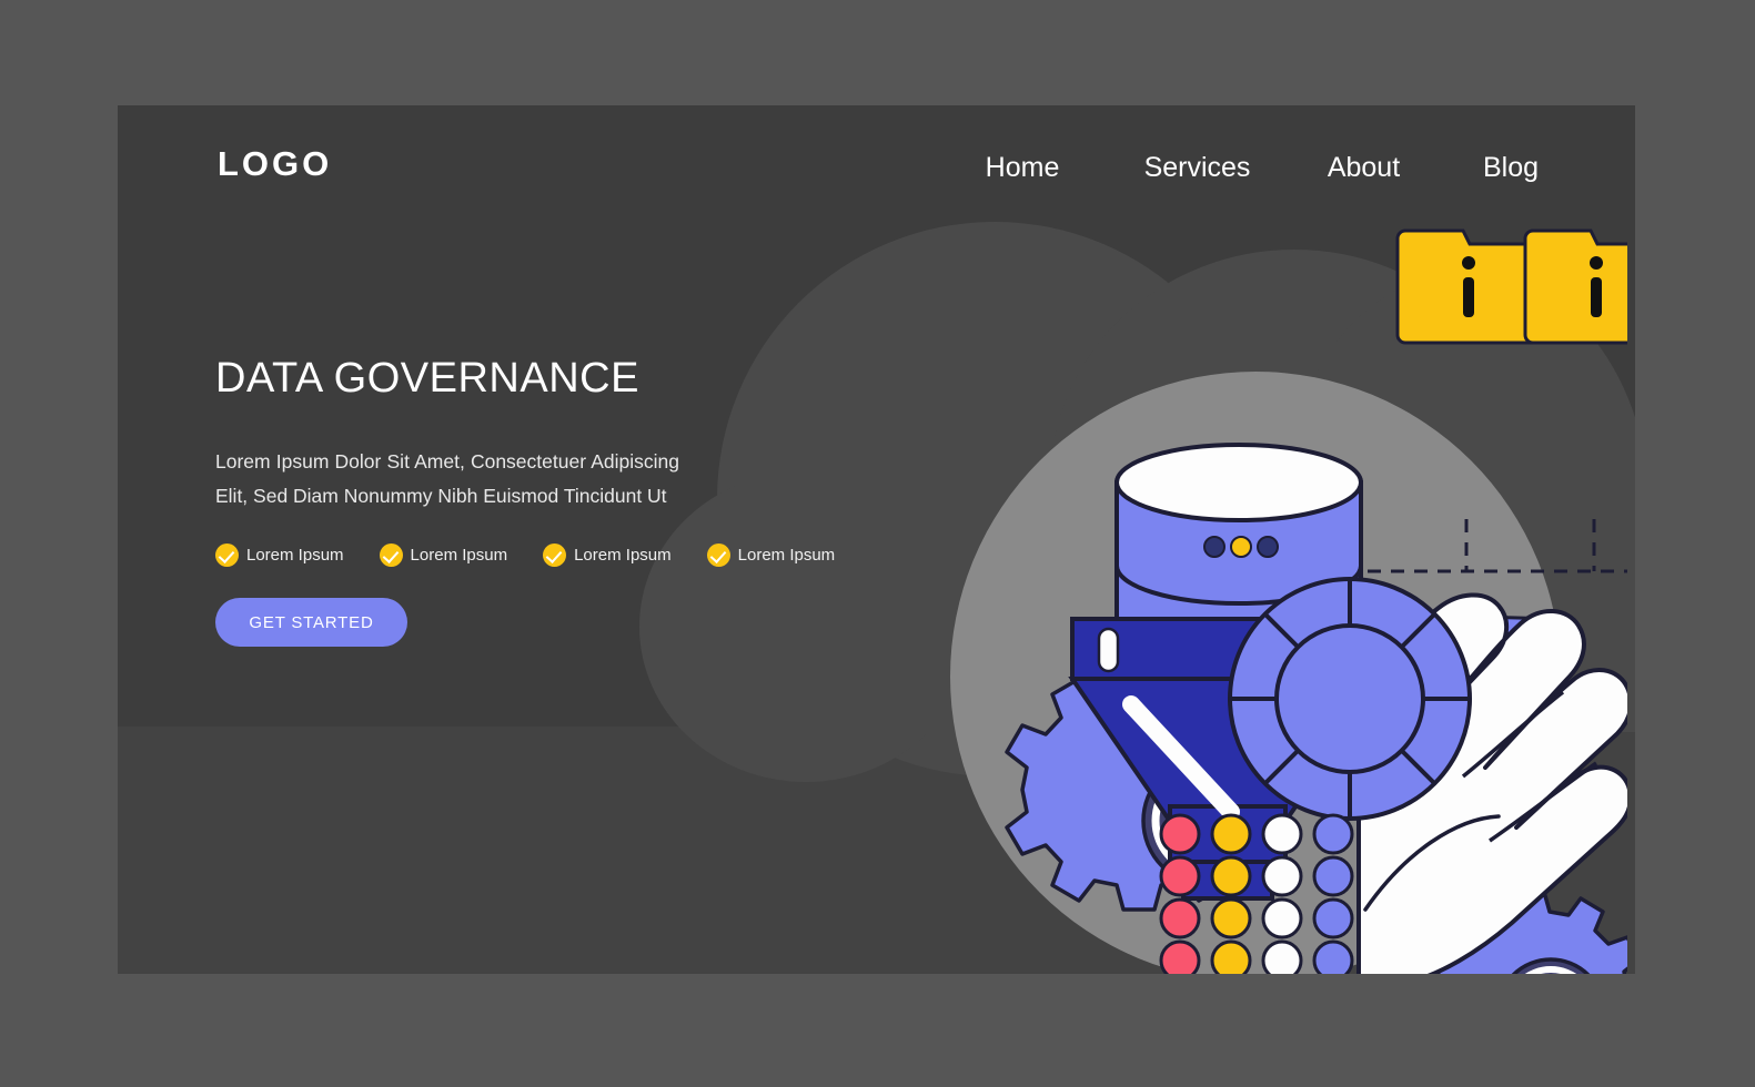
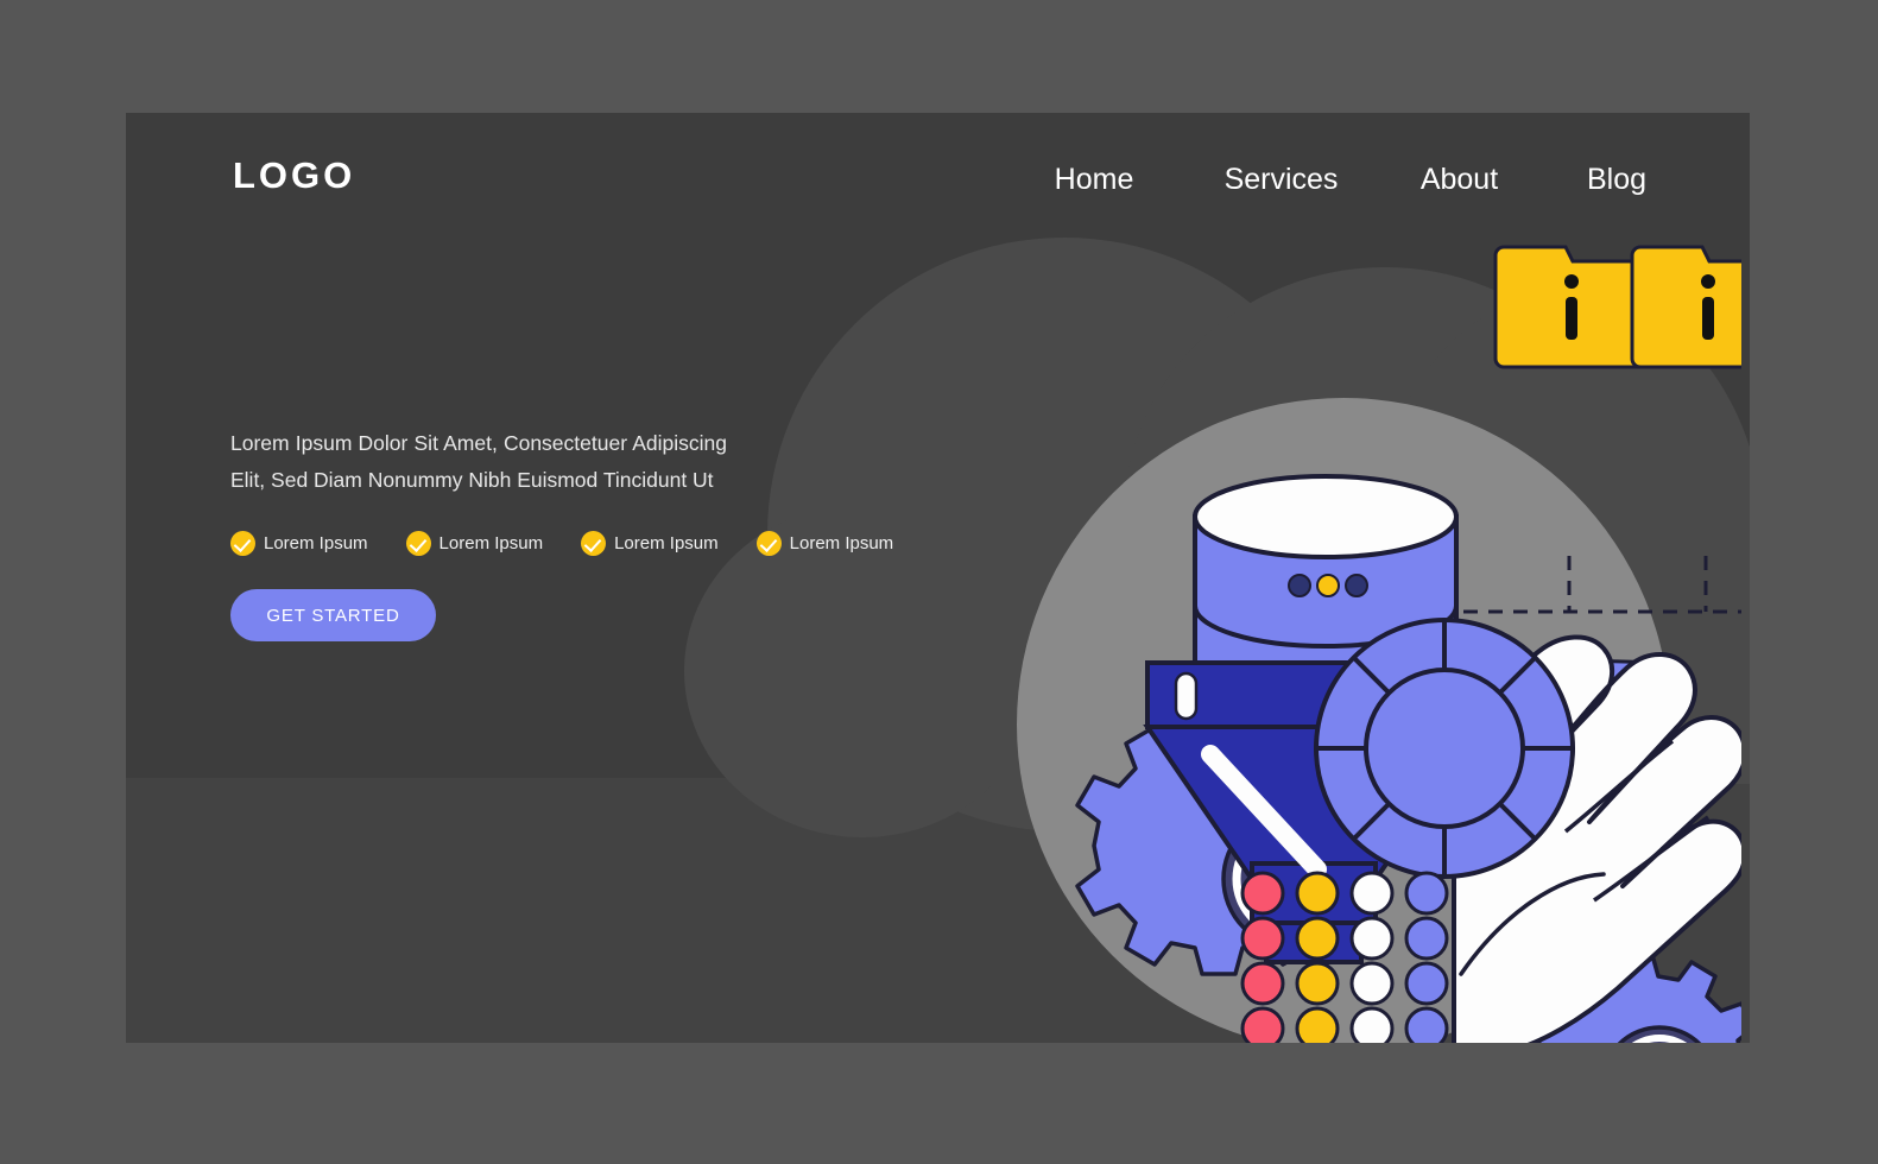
  LOGO
  Home
  Services
  About
  Blog
- DATA GOVERNANCE
  Lorem Ipsum Dolor Sit Amet, Consectetuer Adipiscing Elit, Sed Diam Nonummy Nibh Euismod Tincidunt Ut
  Lorem Ipsum
  Lorem Ipsum
  Lorem Ipsum
  Lorem Ipsum
  GET STARTED
